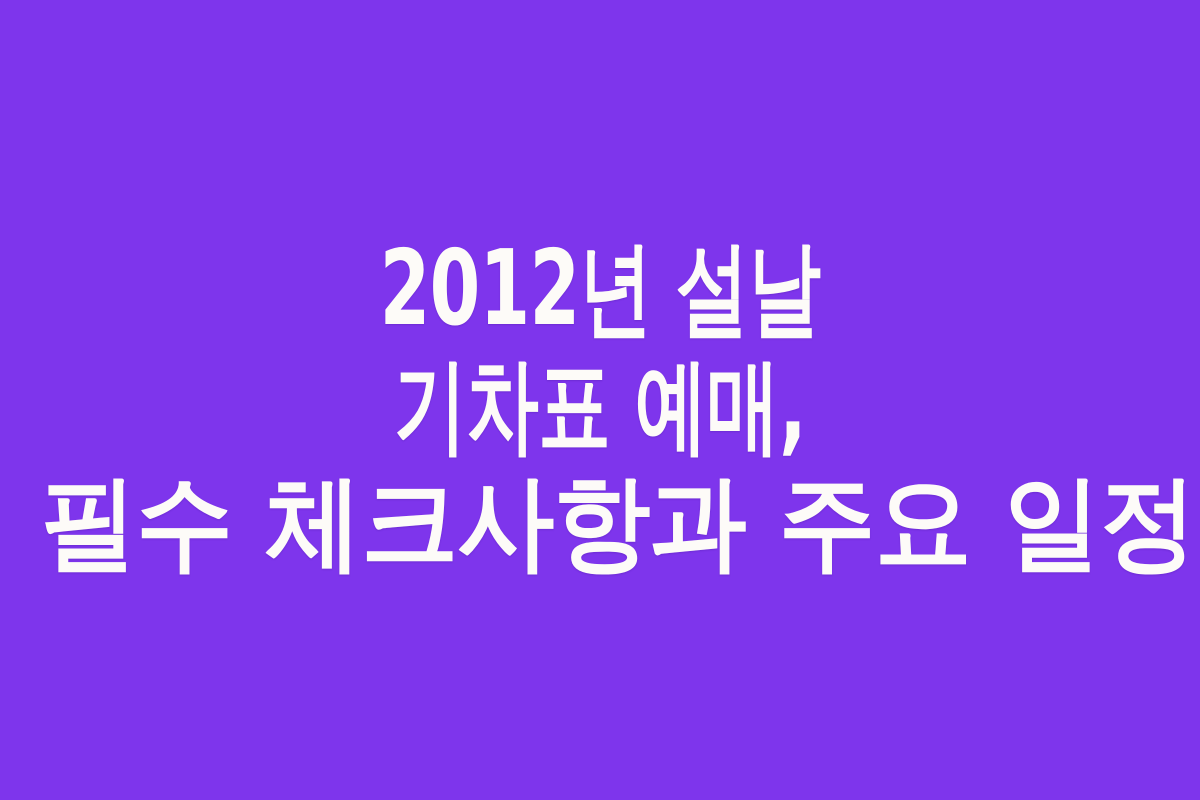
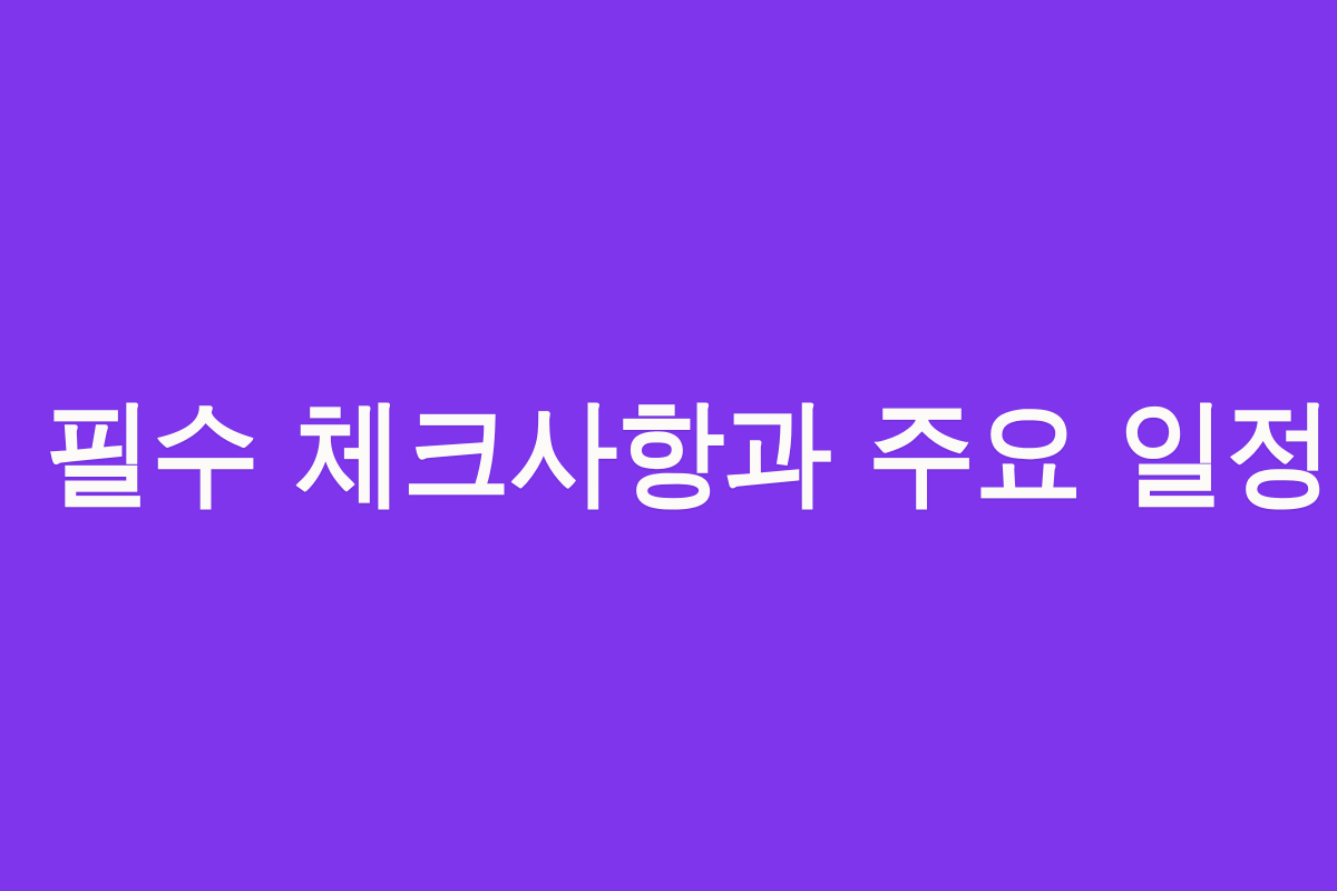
- 2012년 설날
- 기차표 예매,
  필수 체크사항과 주요 일정
